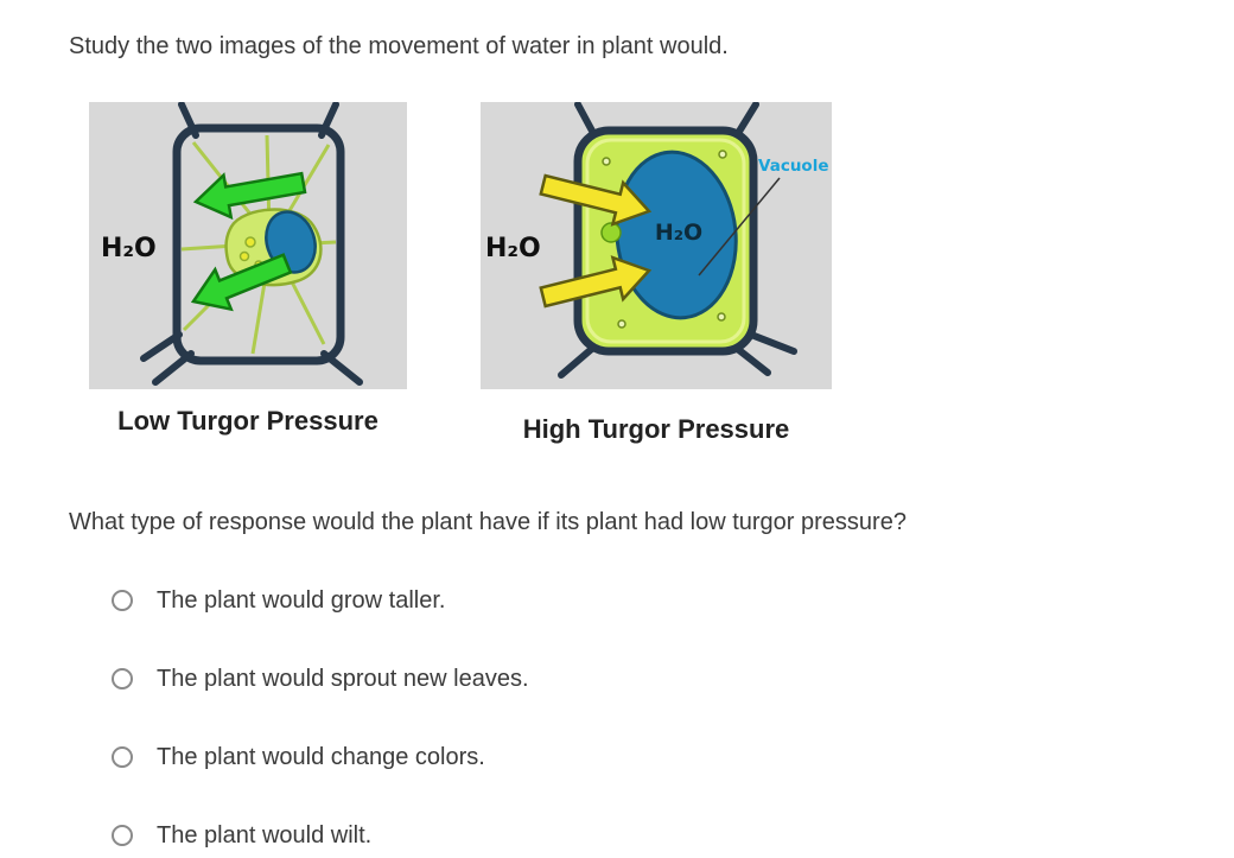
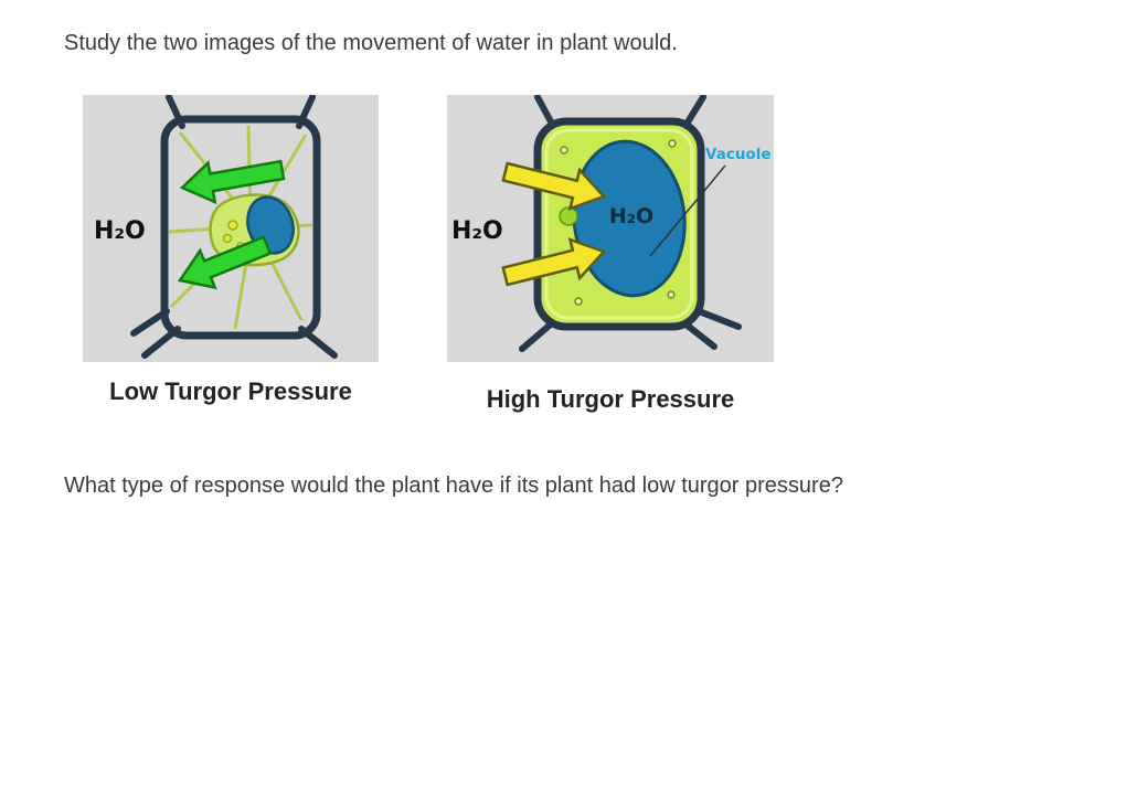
  Study the two images of the movement of water in plant would.
  H₂O
  Low Turgor Pressure
  H₂O
  Vacuole
  H₂O
  High Turgor Pressure
  What type of response would the plant have if its plant had low turgor pressure?
- The plant would grow taller.
- The plant would sprout new leaves.
- The plant would change colors.
- The plant would wilt.
